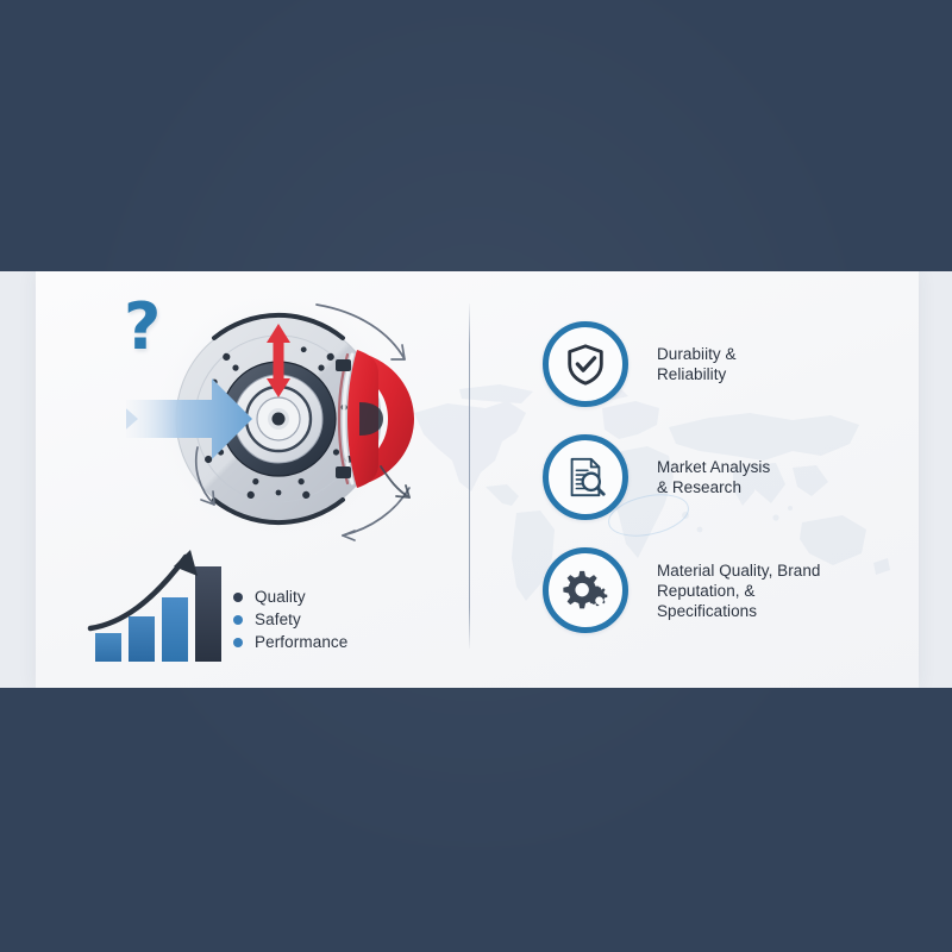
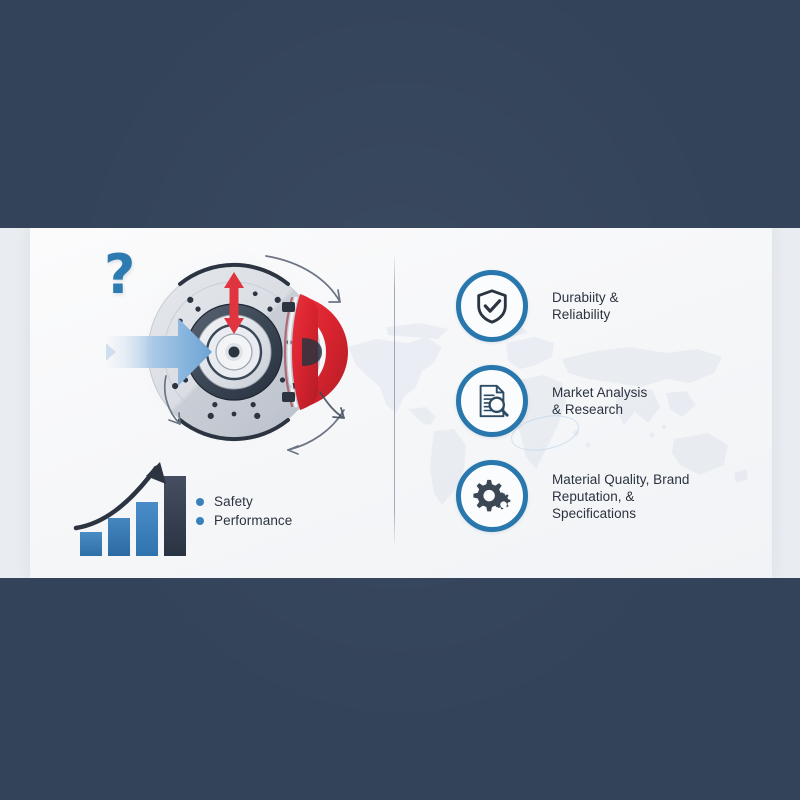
  ?
- Quality
  Safety
  Performance
  Durabiity &
  Reliability
  Market Analysis
  & Research
  Material Quality, Brand
  Reputation, &
  Specifications
